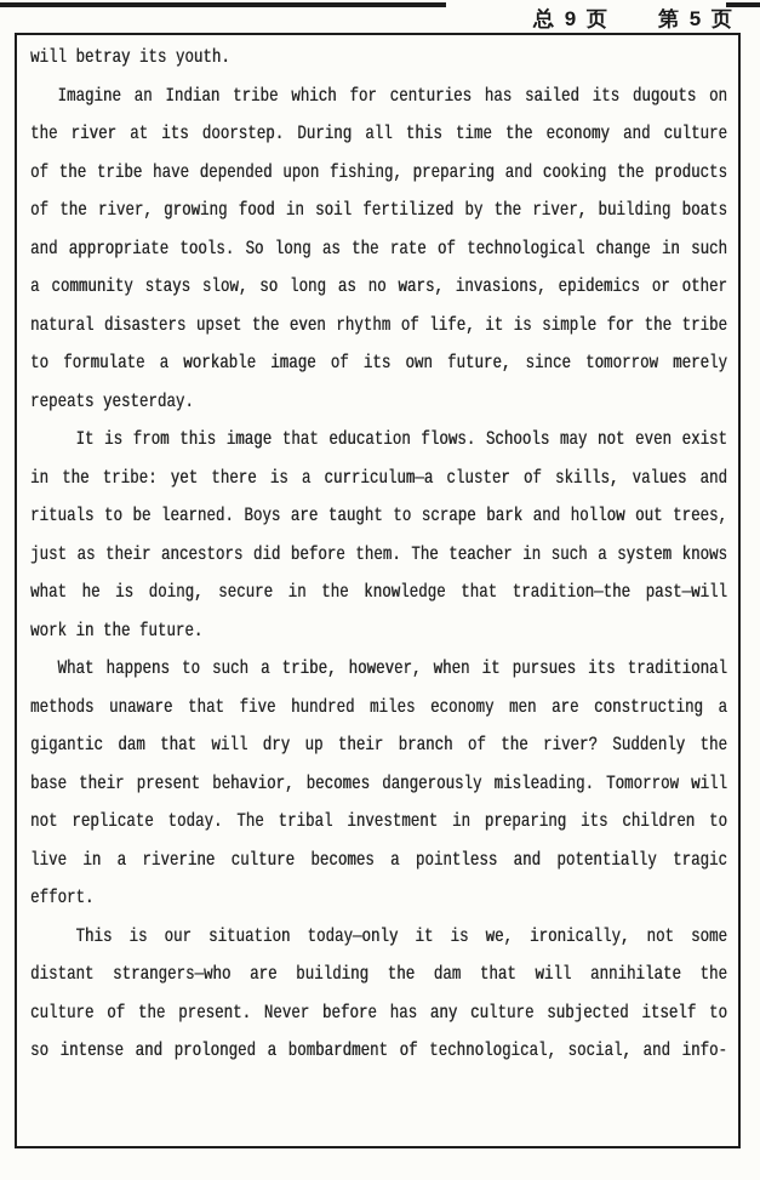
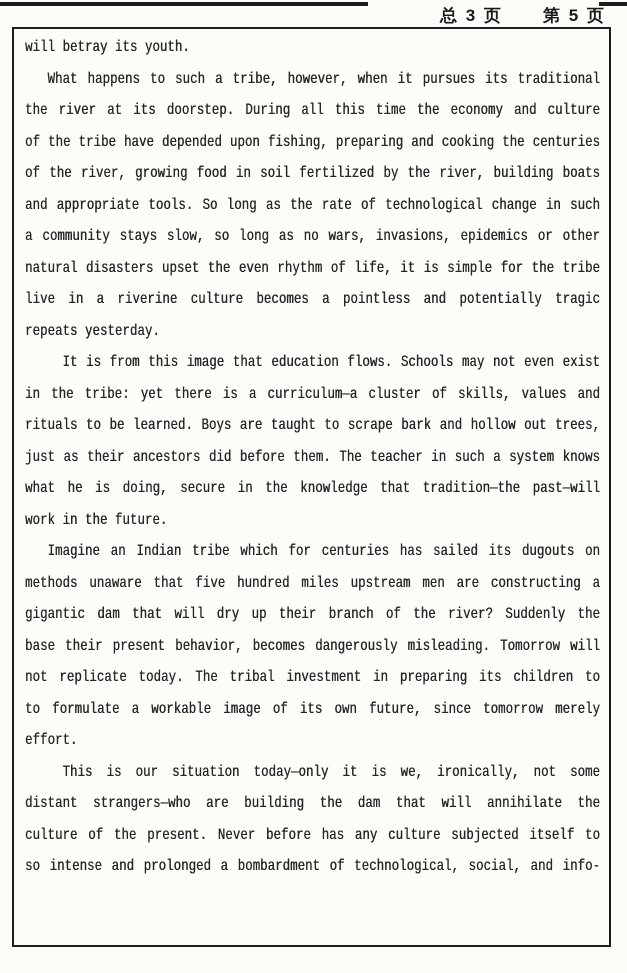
- 总 9 页
+ 总 3 页
  第 5 页
  will betray its youth.
- Imagine an Indian tribe which for centuries has sailed its dugouts on
+ What happens to such a tribe, however, when it pursues its traditional
  the river at its doorstep. During all this time the economy and culture
- of the tribe have depended upon fishing, preparing and cooking the products
+ of the tribe have depended upon fishing, preparing and cooking the centuries
  of the river, growing food in soil fertilized by the river, building boats
  and appropriate tools. So long as the rate of technological change in such
  a community stays slow, so long as no wars, invasions, epidemics or other
  natural disasters upset the even rhythm of life, it is simple for the tribe
- to formulate a workable image of its own future, since tomorrow merely
+ live in a riverine culture becomes a pointless and potentially tragic
  repeats yesterday.
  It is from this image that education flows. Schools may not even exist
  in the tribe: yet there is a curriculum—a cluster of skills, values and
  rituals to be learned. Boys are taught to scrape bark and hollow out trees,
  just as their ancestors did before them. The teacher in such a system knows
  what he is doing, secure in the knowledge that tradition—the past—will
  work in the future.
- What happens to such a tribe, however, when it pursues its traditional
+ Imagine an Indian tribe which for centuries has sailed its dugouts on
- methods unaware that five hundred miles economy men are constructing a
+ methods unaware that five hundred miles upstream men are constructing a
  gigantic dam that will dry up their branch of the river? Suddenly the
  base their present behavior, becomes dangerously misleading. Tomorrow will
  not replicate today. The tribal investment in preparing its children to
- live in a riverine culture becomes a pointless and potentially tragic
+ to formulate a workable image of its own future, since tomorrow merely
  effort.
  This is our situation today—only it is we, ironically, not some
  distant strangers—who are building the dam that will annihilate the
  culture of the present. Never before has any culture subjected itself to
  so intense and prolonged a bombardment of technological, social, and info-
